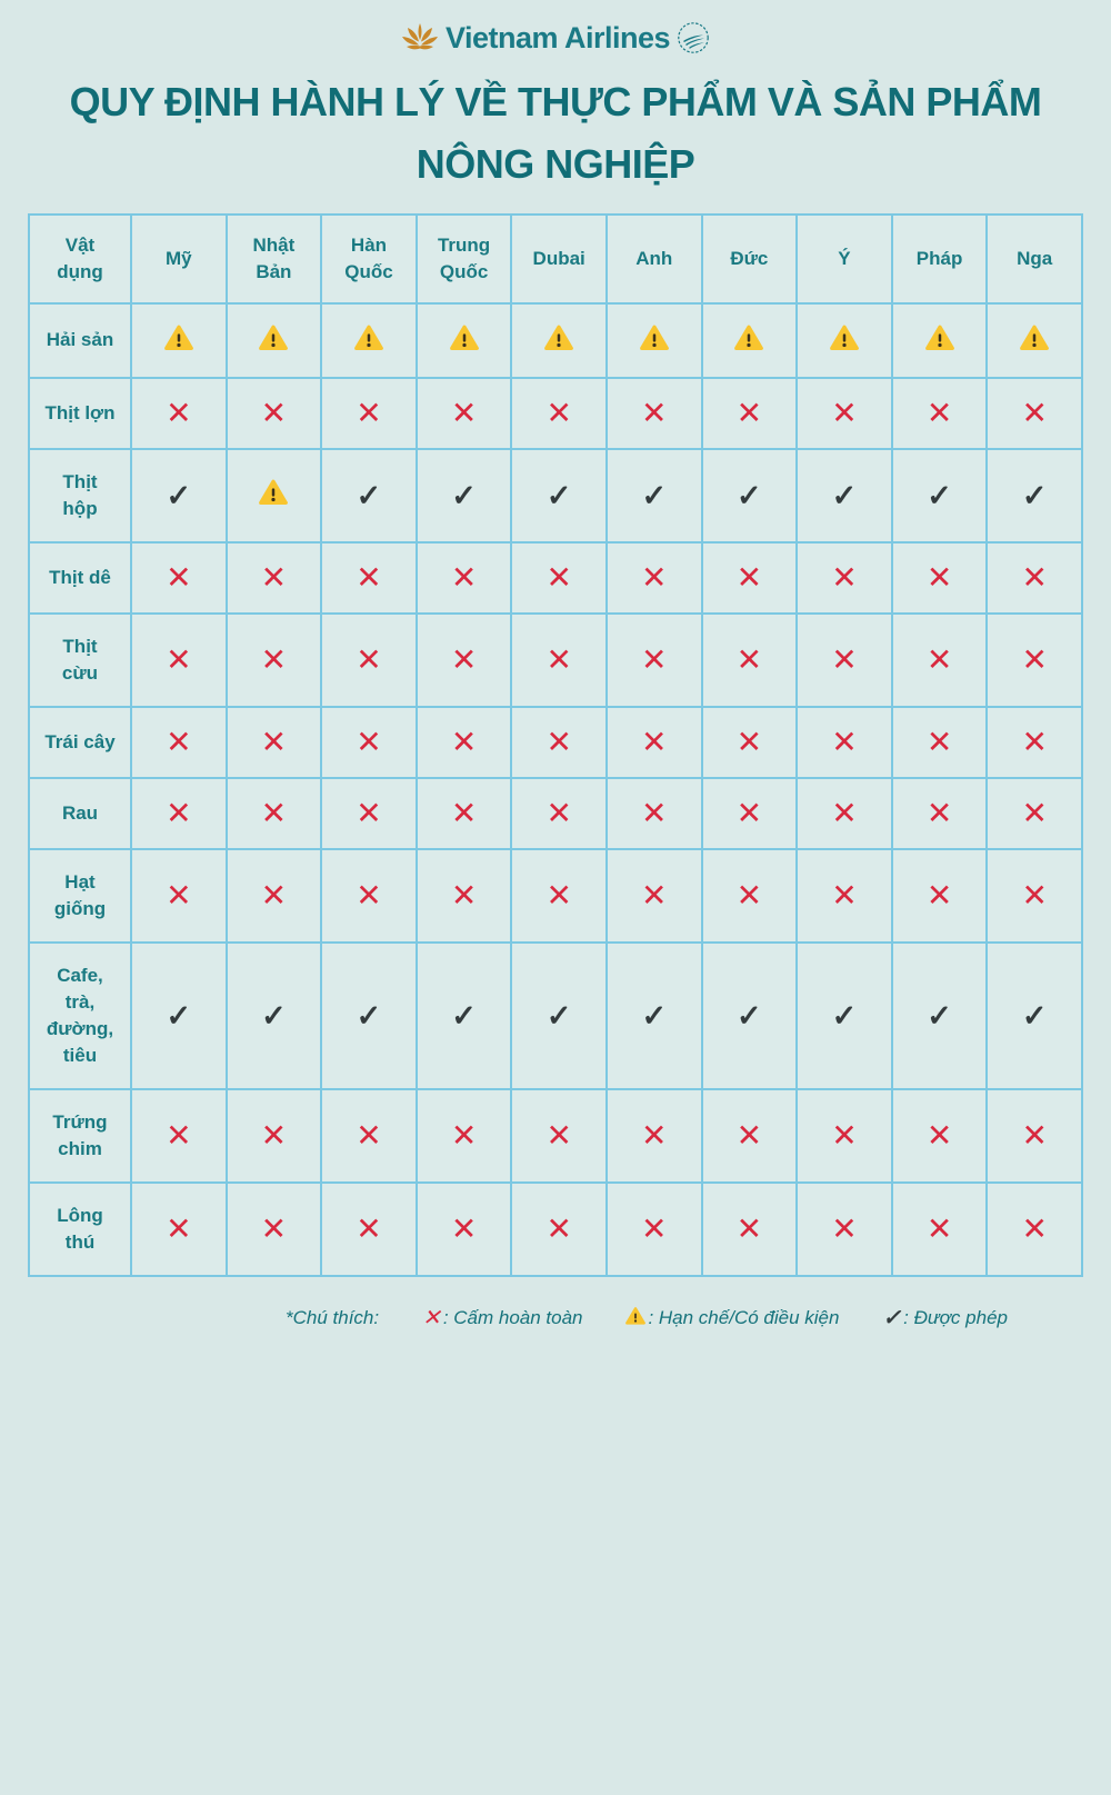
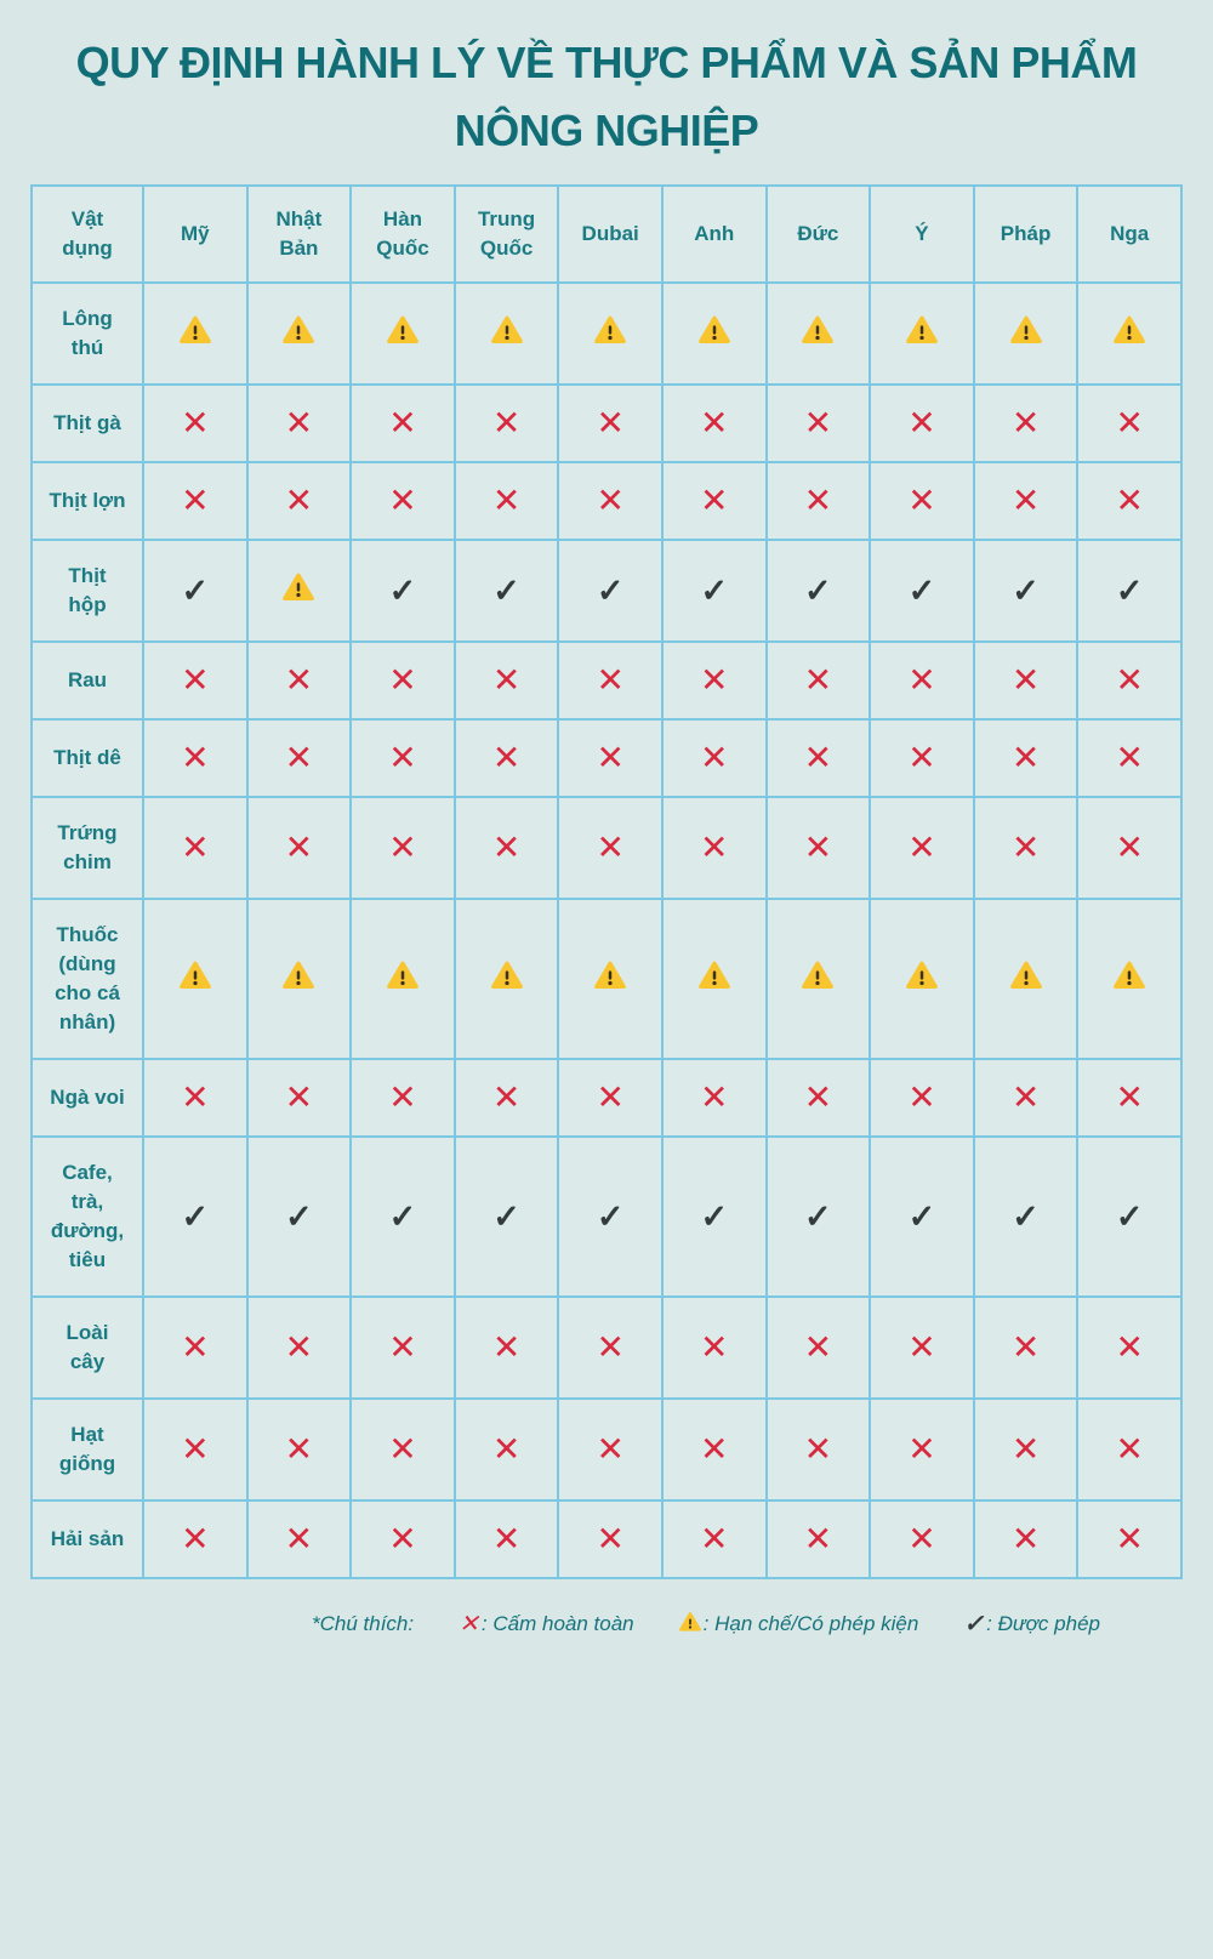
- Vietnam Airlines
  QUY ĐỊNH HÀNH LÝ VỀ THỰC PHẨM VÀ SẢN PHẨM
  NÔNG NGHIỆP
  Vật dụng	Mỹ	Nhật Bản	Hàn Quốc	Trung Quốc	Dubai	Anh	Đức	Ý	Pháp	Nga
- Hải sản
+ Lông thú
+ Thịt gà	✕	✕	✕	✕	✕	✕	✕	✕	✕	✕
  Thịt lợn	✕	✕	✕	✕	✕	✕	✕	✕	✕	✕
  Thịt hộp	✓		✓	✓	✓	✓	✓	✓	✓	✓
- Thịt dê	✕	✕	✕	✕	✕	✕	✕	✕	✕	✕
+ Rau	✕	✕	✕	✕	✕	✕	✕	✕	✕	✕
- Thịt cừu	✕	✕	✕	✕	✕	✕	✕	✕	✕	✕
- Trái cây	✕	✕	✕	✕	✕	✕	✕	✕	✕	✕
- Rau	✕	✕	✕	✕	✕	✕	✕	✕	✕	✕
+ Thịt dê	✕	✕	✕	✕	✕	✕	✕	✕	✕	✕
- Hạt giống	✕	✕	✕	✕	✕	✕	✕	✕	✕	✕
+ Trứng chim	✕	✕	✕	✕	✕	✕	✕	✕	✕	✕
+ Thuốc (dùng cho cá nhân)
+ Ngà voi	✕	✕	✕	✕	✕	✕	✕	✕	✕	✕
  Cafe, trà, đường, tiêu	✓	✓	✓	✓	✓	✓	✓	✓	✓	✓
+ Loài cây	✕	✕	✕	✕	✕	✕	✕	✕	✕	✕
- Trứng chim	✕	✕	✕	✕	✕	✕	✕	✕	✕	✕
+ Hạt giống	✕	✕	✕	✕	✕	✕	✕	✕	✕	✕
- Lông thú	✕	✕	✕	✕	✕	✕	✕	✕	✕	✕
+ Hải sản	✕	✕	✕	✕	✕	✕	✕	✕	✕	✕
  *Chú thích:
  ✕
  : Cấm hoàn toàn
- : Hạn chế/Có điều kiện
+ : Hạn chế/Có phép kiện
  ✓
  : Được phép
